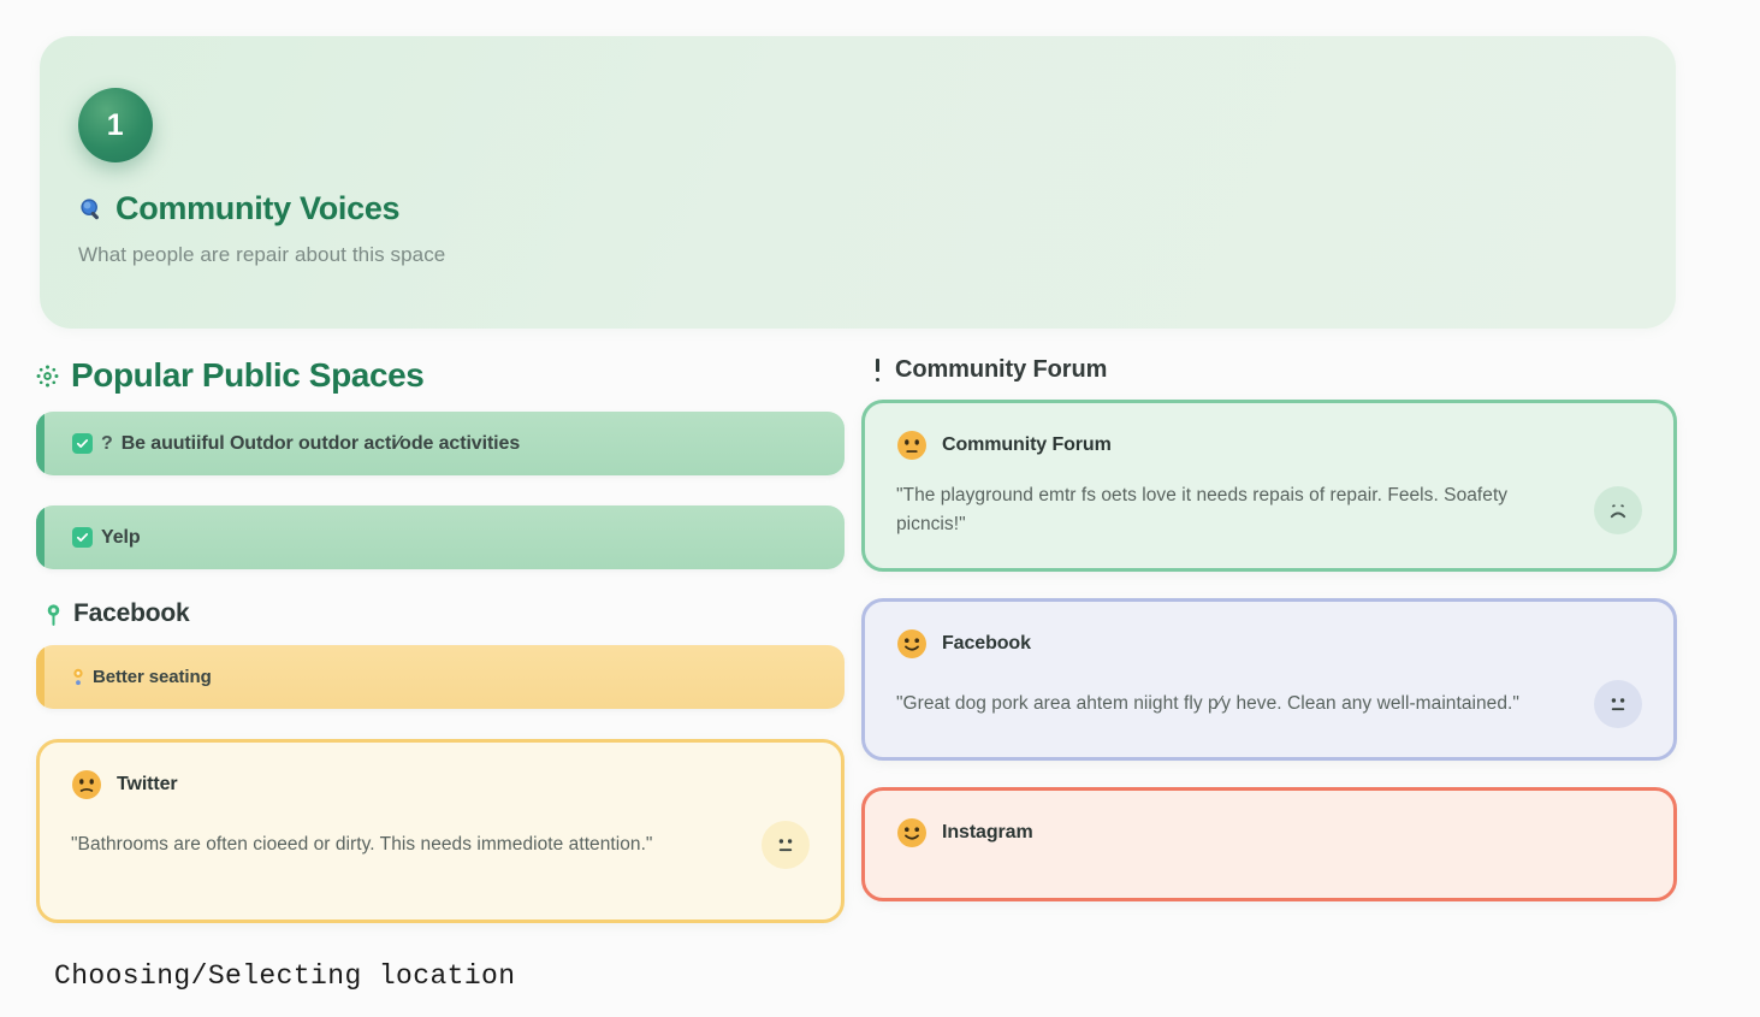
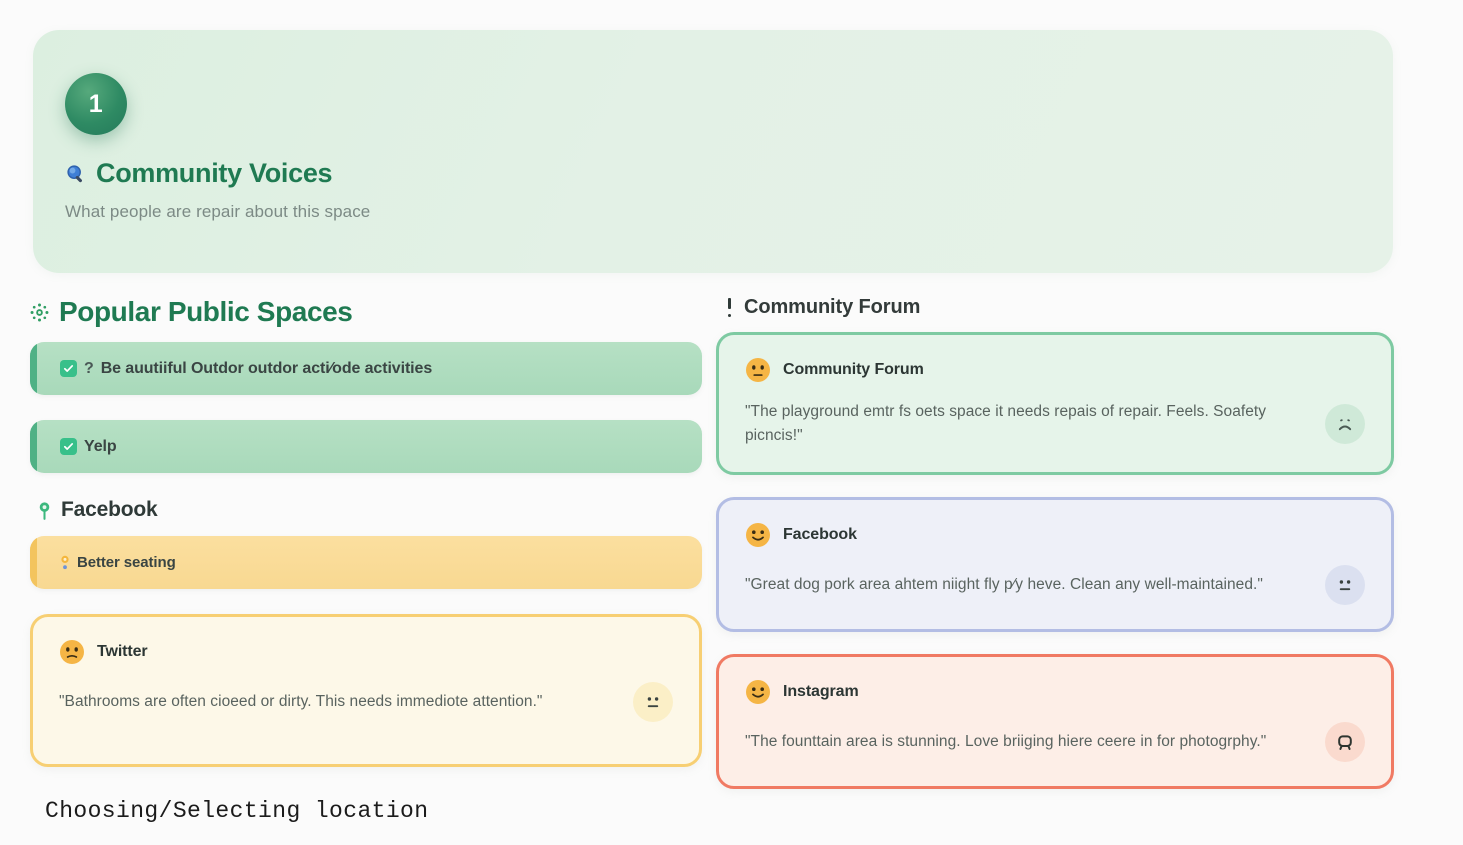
  1
  Community Voices
  What people are repair about this space
  Popular Public Spaces
  ?
  Be auutiiful Outdor outdor acti⁄ode activities
  Yelp
  Facebook
  Better seating
  Twitter
  "Bathrooms are often cioeed or dirty. This needs immediote attention."
  Community Forum
  Community Forum
- "The playground emtr fs oets love it needs repais of repair. Feels. Soafety picncis!"
+ "The playground emtr fs oets space it needs repais of repair. Feels. Soafety picncis!"
  Facebook
  "Great dog pork area ahtem niight fly p⁄y heve. Clean any well-maintained."
  Instagram
+ "The founttain area is stunning. Love briiging hiere ceere in for photogrphy."
  Choosing/Selecting location
